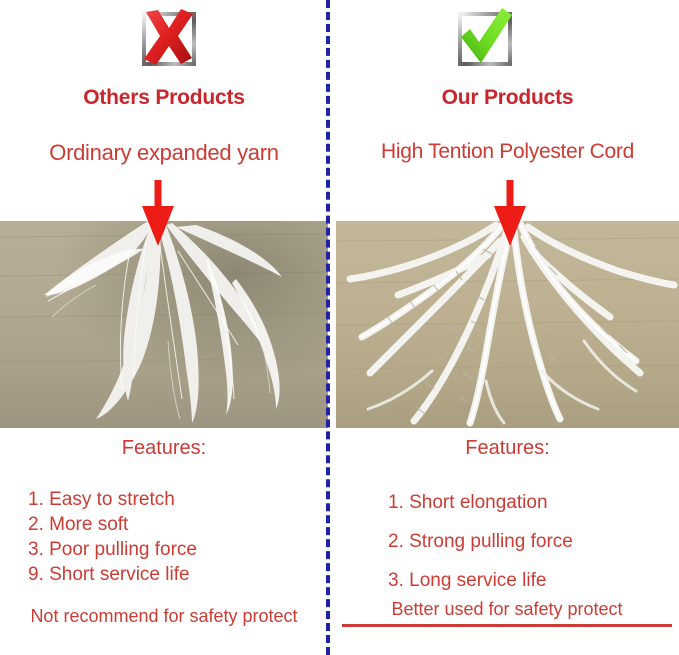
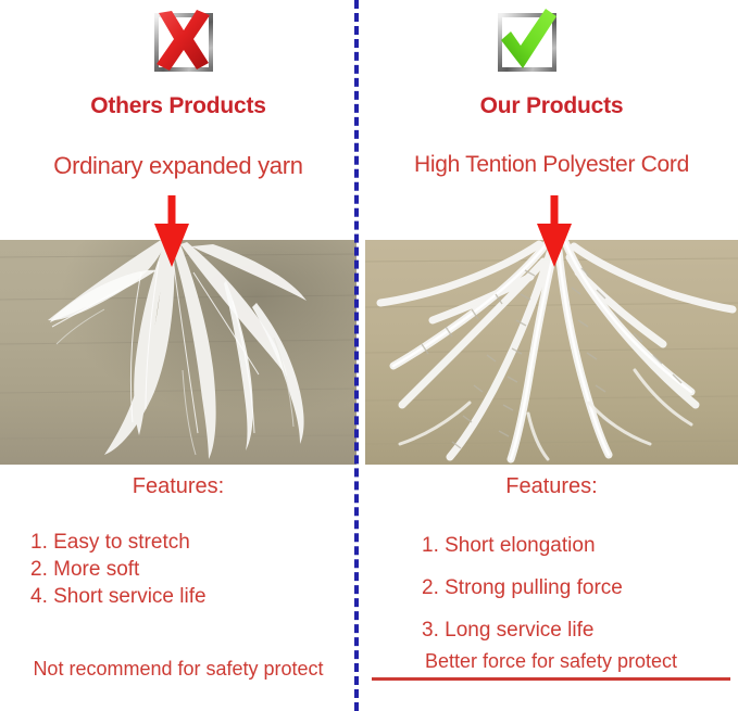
  Others Products
  Ordinary expanded yarn
  Features:
  1. Easy to stretch
  2. More soft
- 3. Poor pulling force
- 9. Short service life
+ 4. Short service life
  Not recommend for safety protect
  Our Products
  High Tention Polyester Cord
  Features:
  1. Short elongation
  2. Strong pulling force
  3. Long service life
- Better used for safety protect
+ Better force for safety protect
